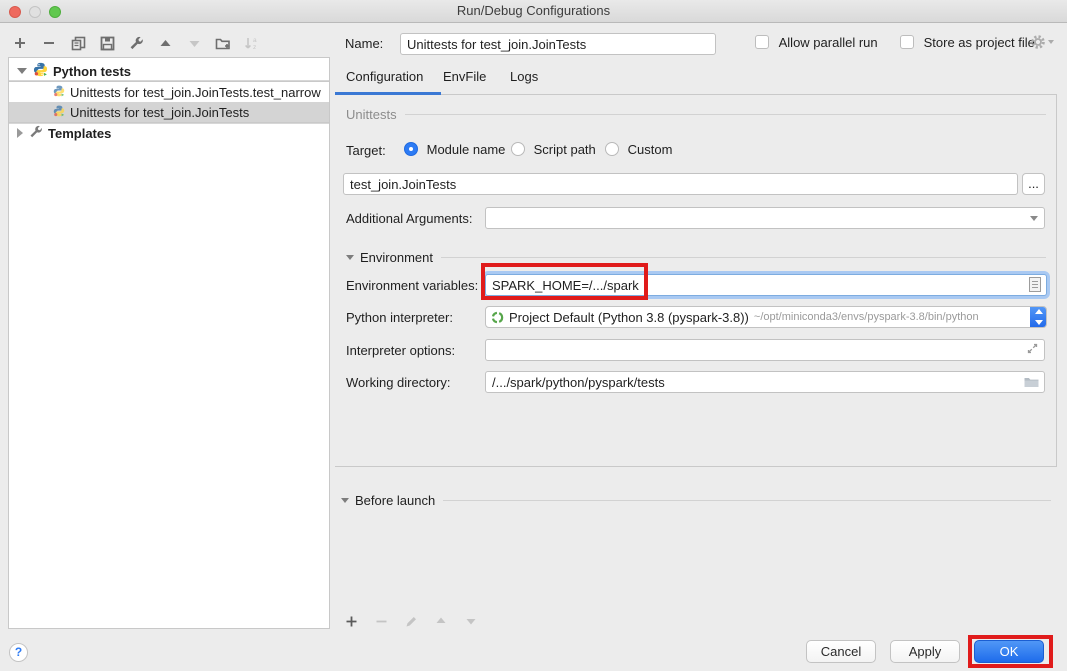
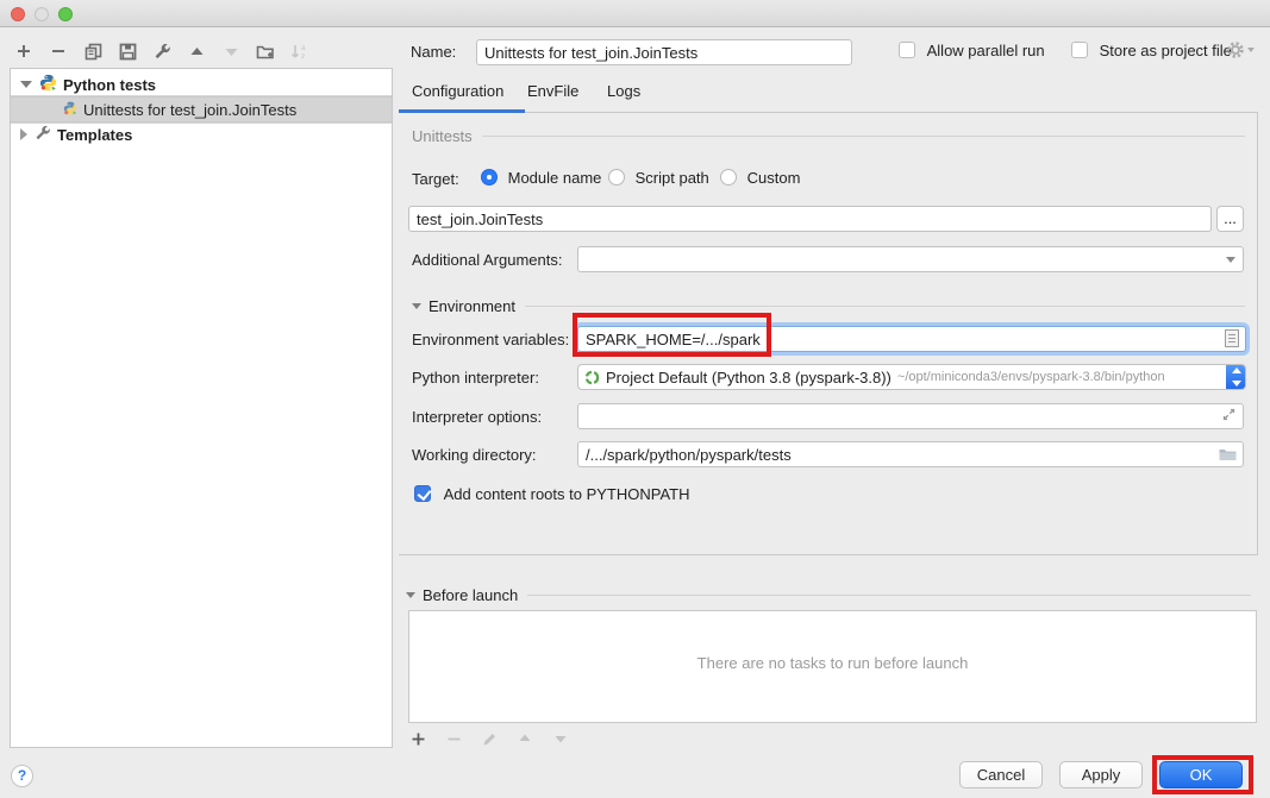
- Run/Debug Configurations
  Python tests
- Unittests for test_join.JoinTests.test_narrow
  Unittests for test_join.JoinTests
  Templates
  Name:
  Unittests for test_join.JoinTests
  Allow parallel run
  Store as project file
  Configuration
  EnvFile
  Logs
  Unittests
  Target:
  Module name
  Script path
  Custom
  test_join.JoinTests
  ...
  Additional Arguments:
  Environment
  Environment variables:
  SPARK_HOME=/.../spark
  Python interpreter:
  Project Default (Python 3.8 (pyspark-3.8))
  ~/opt/miniconda3/envs/pyspark-3.8/bin/python
  Interpreter options:
  Working directory:
  /.../spark/python/pyspark/tests
+ Add content roots to PYTHONPATH
  Before launch
+ There are no tasks to run before launch
  ?
  Cancel
  Apply
  OK
